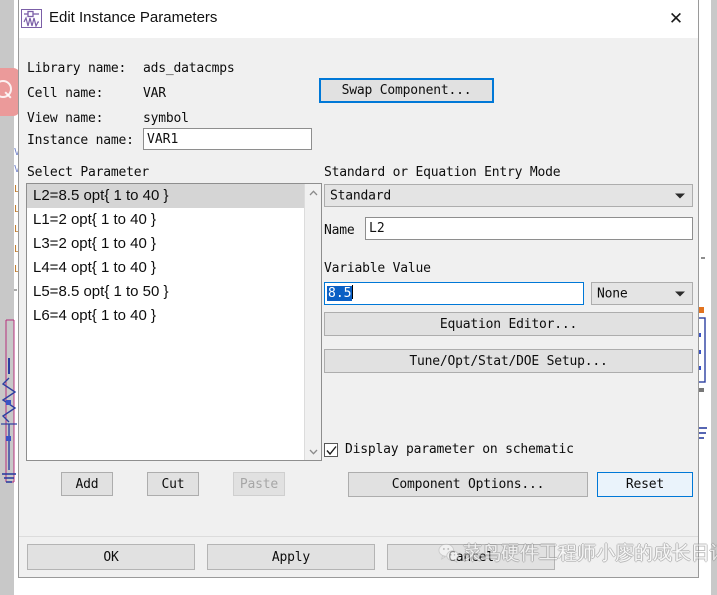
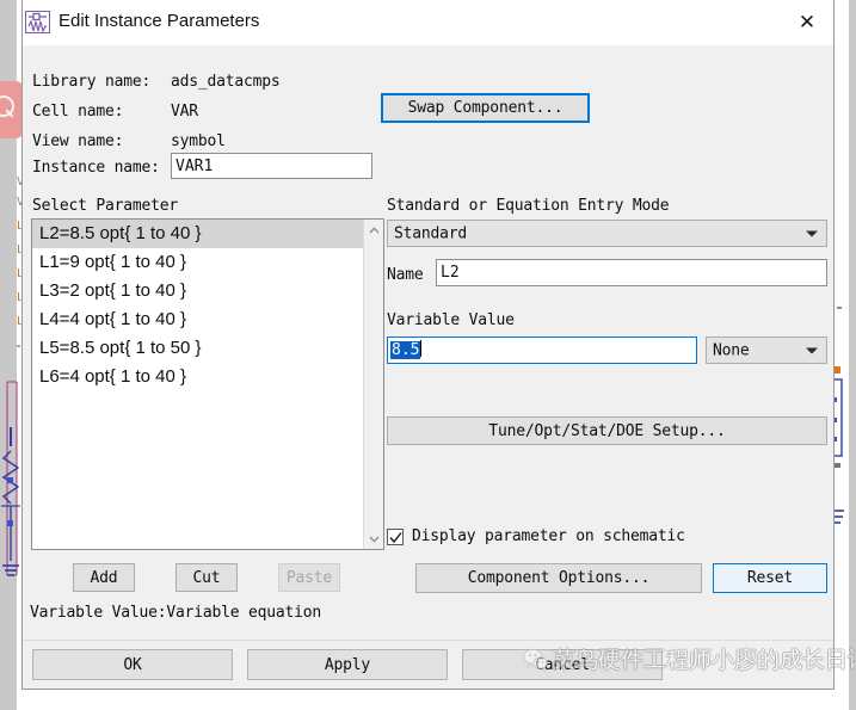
  Edit Instance Parameters
  ✕
  Library name:
  ads_datacmps
  Cell name:
  VAR
  View name:
  symbol
  Instance name:
  VAR1
  Swap Component...
  Select Parameter
  L2=8.5 opt{ 1 to 40 }
- L1=2 opt{ 1 to 40 }
+ L1=9 opt{ 1 to 40 }
  L3=2 opt{ 1 to 40 }
  L4=4 opt{ 1 to 40 }
  L5=8.5 opt{ 1 to 50 }
  L6=4 opt{ 1 to 40 }
  Add
  Cut
  Paste
+ Variable Value:Variable equation
  Standard or Equation Entry Mode
  Standard
  Name
  L2
  Variable Value
  8.5
  None
- Equation Editor...
  Tune/Opt/Stat/DOE Setup...
  Display parameter on schematic
  Component Options...
  Reset
  OK
  Apply
  Cancel
  菜鸟硬件工程师小廖的成长日
